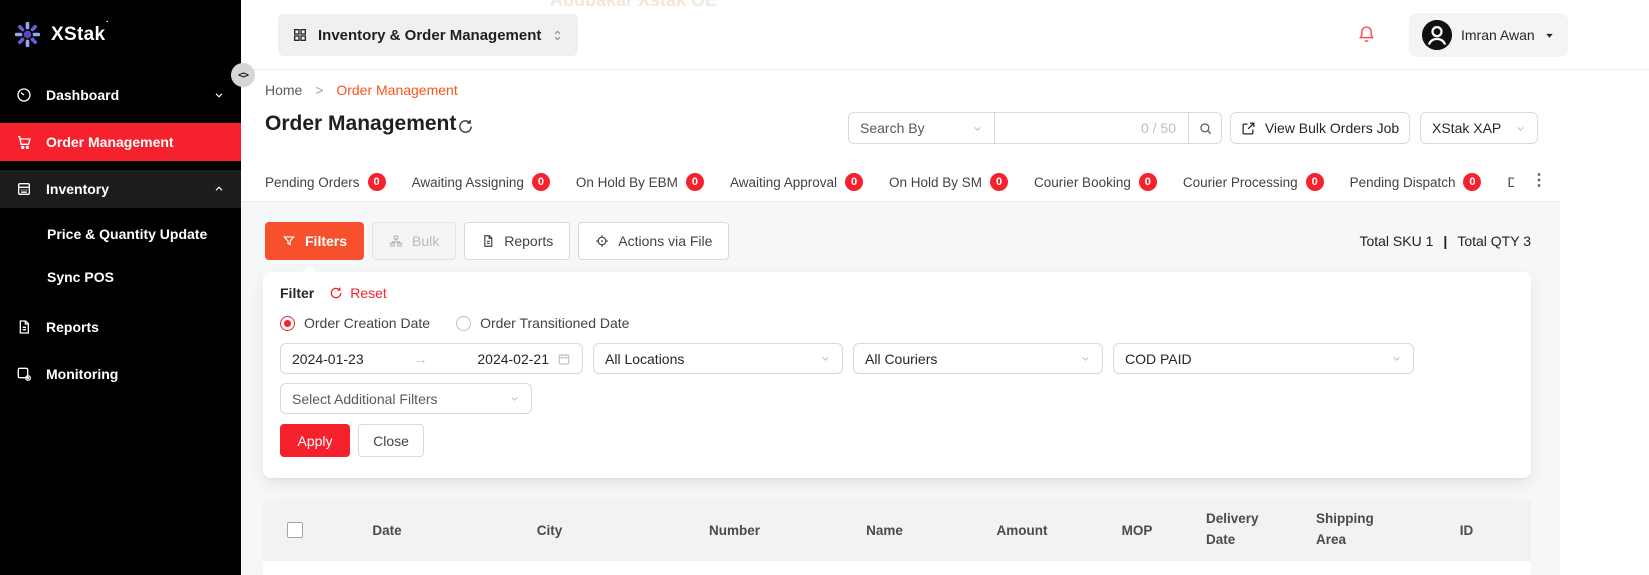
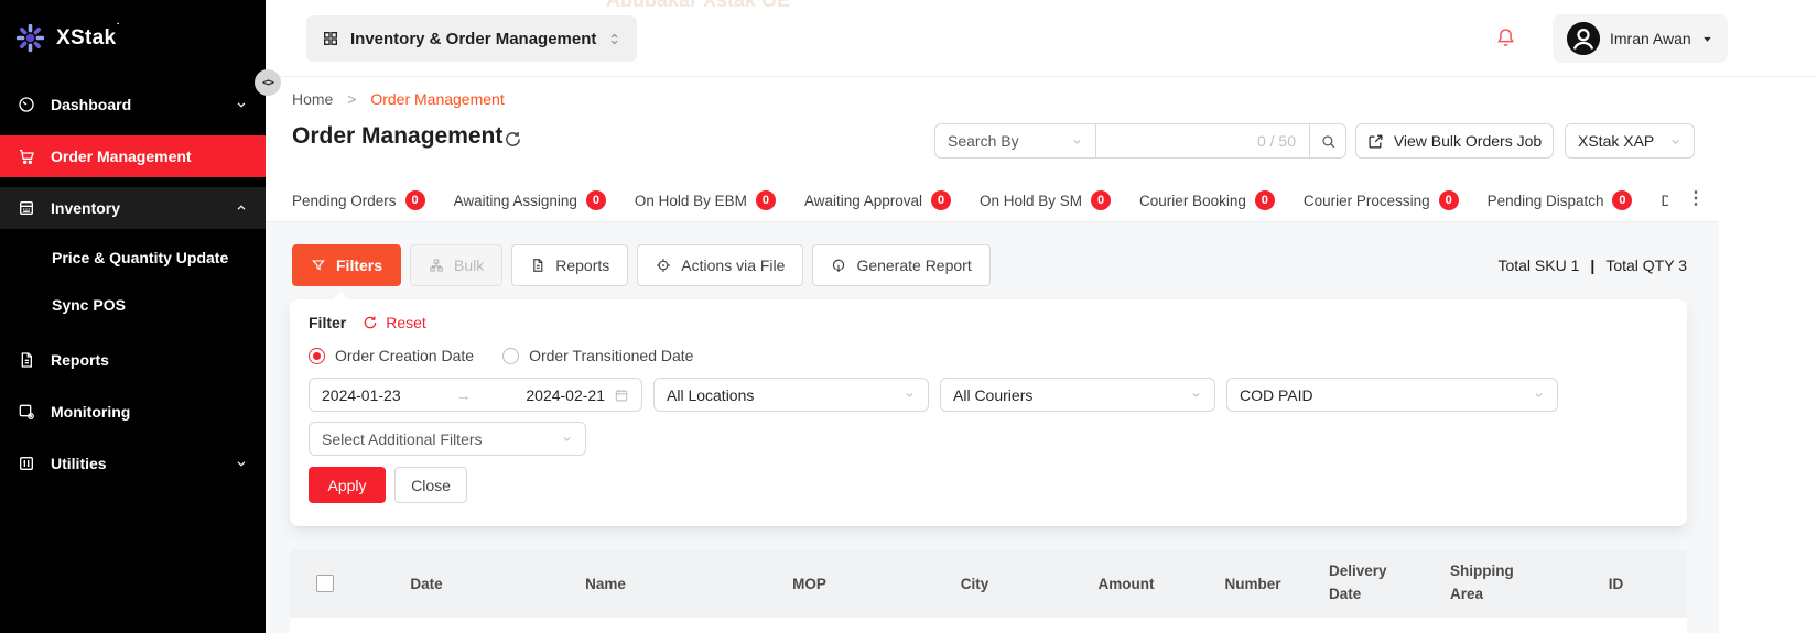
  XStak˙
  Dashboard
  Order Management
  Inventory
  Price & Quantity Update
  Sync POS
  Reports
  Monitoring
+ Utilities
  <>
  Abubakar Xstak OE
  Inventory & Order Management
  Imran Awan
  Home > Order Management
  Order Management
  Search By
  0 / 50
  View Bulk Orders Job
  XStak XAP
  Pending Orders
  0
  Awaiting Assigning
  0
  On Hold By EBM
  0
  Awaiting Approval
  0
  On Hold By SM
  0
  Courier Booking
  0
  Courier Processing
  0
  Pending Dispatch
  0
  D
  ⋮
  Filters
  Bulk
  Reports
  Actions via File
+ Generate Report
  Total SKU 1 | Total QTY 3
  Filter
  Reset
  Order Creation Date
  Order Transitioned Date
  2024-01-23
  →
  2024-02-21
  All Locations
  All Couriers
  COD PAID
  Select Additional Filters
  Apply
  Close
  Date
- City
+ Name
- Number
+ MOP
- Name
+ City
  Amount
- MOP
+ Number
  Delivery Date
  Shipping Area
  ID
